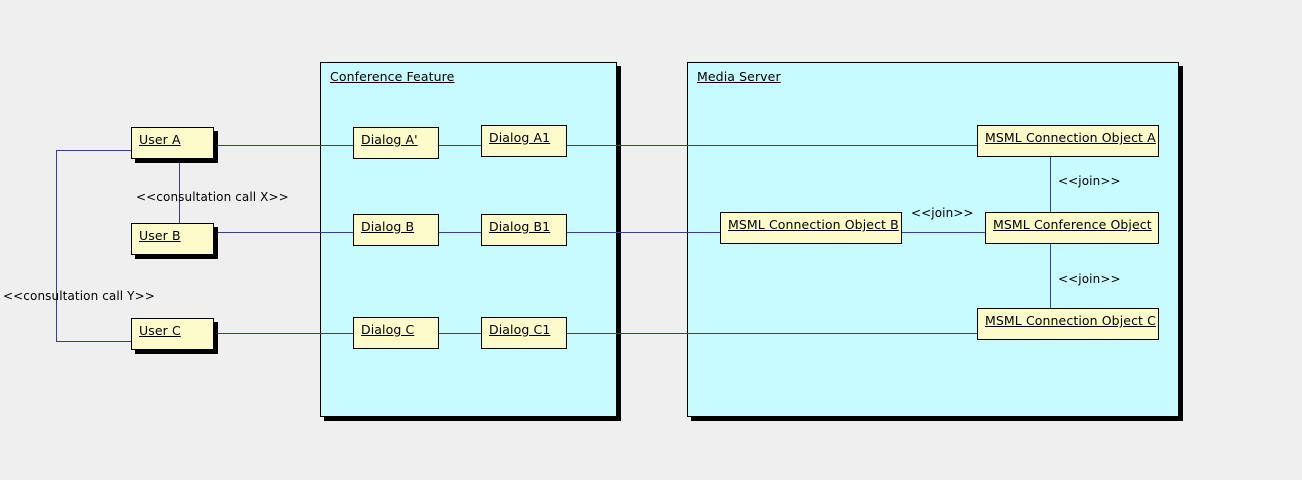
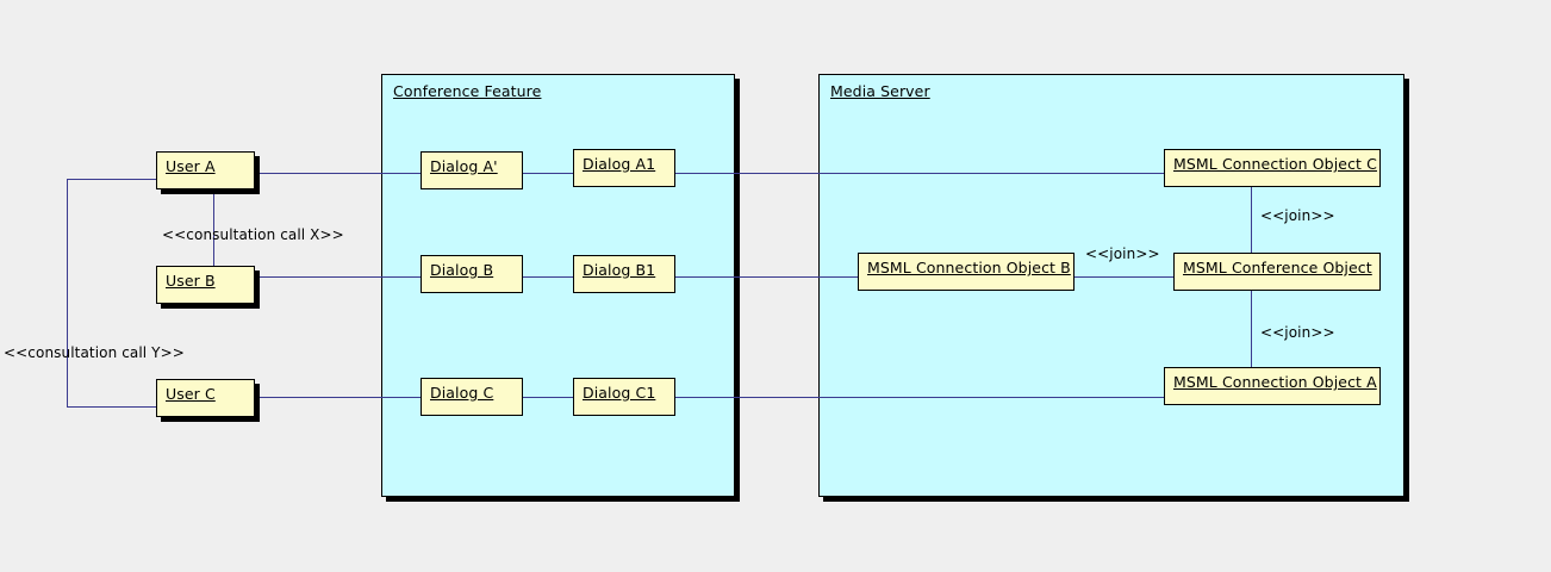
  Conference Feature
  Media Server
  User A
  User B
  User C
  Dialog A'
  Dialog A1
  Dialog B
  Dialog B1
  Dialog C
  Dialog C1
- MSML Connection Object A
+ MSML Connection Object C
  MSML Connection Object B
- MSML Connection Object C
+ MSML Connection Object A
  MSML Conference Object
  <<consultation call X>>
  <<consultation call Y>>
  <<join>>
  <<join>>
  <<join>>
